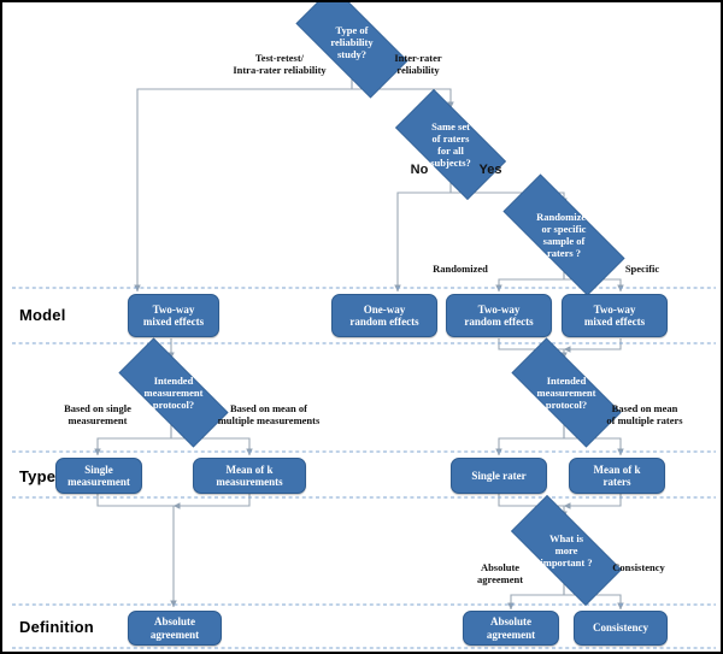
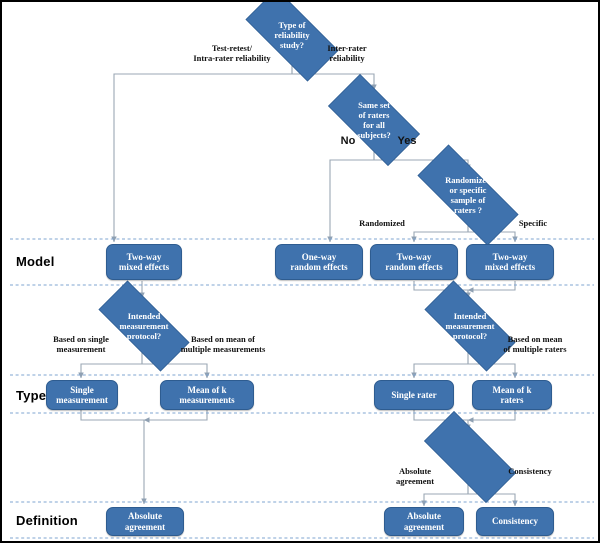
  Model
  Type
  Definition
  Type of
  reliability
  study?
  Same set
  of raters
  for all
  subjects?
  Randomized
  or specific
  sample of
  raters ?
  Intended
  measurement
  protocol?
  Intended
  measurement
  protocol?
- What is
- more
- important ?
  Two-way
  mixed effects
  One-way
  random effects
  Two-way
  random effects
  Two-way
  mixed effects
  Single
  measurement
  Mean of k
  measurements
  Single rater
  Mean of k
  raters
  Absolute
  agreement
  Absolute
  agreement
  Consistency
  Test-retest/
  Intra-rater reliability
  Inter-rater
  reliability
  No
  Yes
  Randomized
  Specific
  Based on single
  measurement
  Based on mean of
  multiple measurements
  Based on mean
  of multiple raters
  Absolute
  agreement
  Consistency
